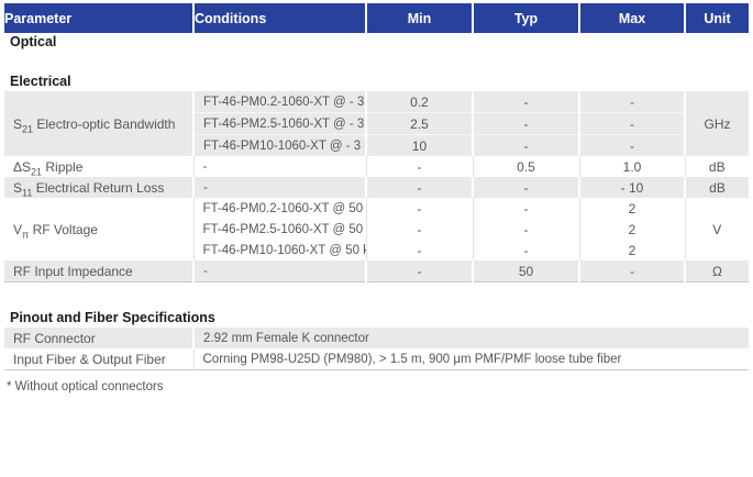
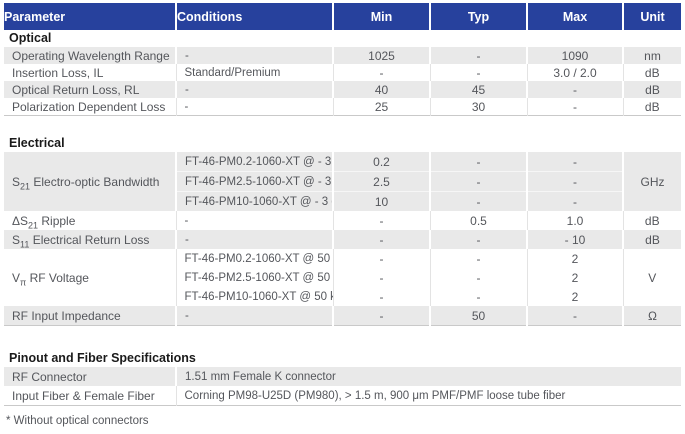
  Parameter	Conditions	Min	Typ	Max	Unit
  Optical
+ Operating Wavelength Range	-	1025	-	1090	nm
+ Insertion Loss, IL	Standard/Premium	-	-	3.0 / 2.0	dB
+ Optical Return Loss, RL	-	40	45	-	dB
+ Polarization Dependent Loss	-	25	30	-	dB
  Electrical
  S21 Electro-optic Bandwidth	FT-46-PM0.2-1060-XT @ - 3	0.2	-	-	GHz
  FT-46-PM2.5-1060-XT @ - 3	2.5	-	-
  FT-46-PM10-1060-XT @ - 3	10	-	-
  ΔS21 Ripple	-	-	0.5	1.0	dB
  S11 Electrical Return Loss	-	-	-	- 10	dB
  Vπ RF Voltage	FT-46-PM0.2-1060-XT @ 50	-	-	2	V
  FT-46-PM2.5-1060-XT @ 50	-	-	2
  FT-46-PM10-1060-XT @ 50	-	-	2
  RF Input Impedance	-	-	50	-	Ω
  Pinout and Fiber Specifications
- RF Connector	2.92 mm Female K connector
+ RF Connector	1.51 mm Female K connector
- Input Fiber & Output Fiber	Corning PM98-U25D (PM980), > 1.5 m, 900 μm PMF/PMF loose tube fiber
+ Input Fiber & Female Fiber	Corning PM98-U25D (PM980), > 1.5 m, 900 μm PMF/PMF loose tube fiber
  * Without optical connectors
